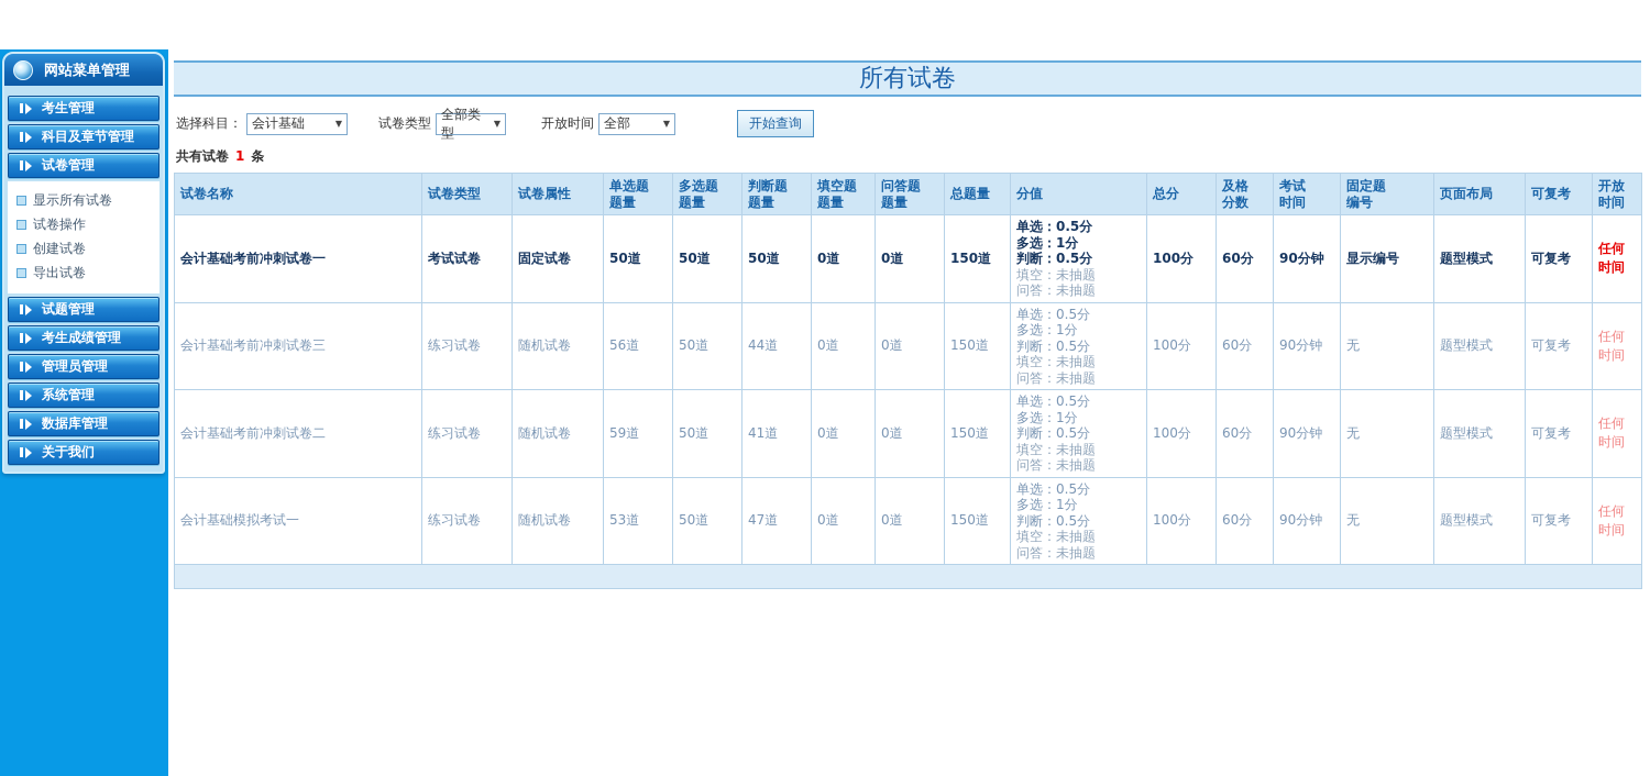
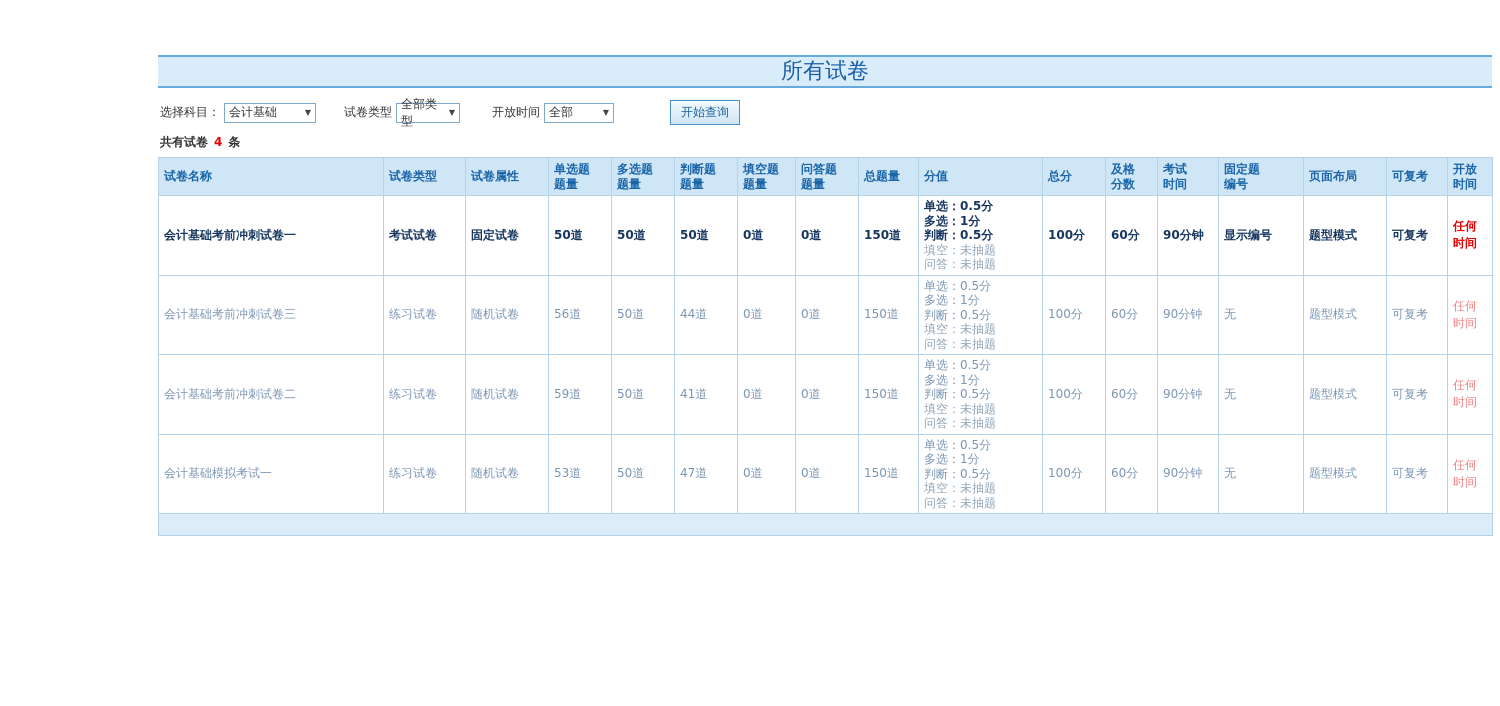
- 网站菜单管理
- 考生管理
- 科目及章节管理
- 试卷管理
- 显示所有试卷
- 试卷操作
- 创建试卷
- 导出试卷
- 试题管理
- 考生成绩管理
- 管理员管理
- 系统管理
- 数据库管理
- 关于我们
  所有试卷
  选择科目：
  会计基础
  ▼
  试卷类型
  全部类型
  ▼
  开放时间
  全部
  ▼
  开始查询
- 共有试卷 1 条
+ 共有试卷 4 条
  试卷名称	试卷类型	试卷属性	单选题 题量	多选题 题量	判断题 题量	填空题 题量	问答题 题量	总题量	分值	总分	及格 分数	考试 时间	固定题 编号	页面布局	可复考	开放时间
  会计基础考前冲刺试卷一	考试试卷	固定试卷	50道	50道	50道	0道	0道	150道	单选：0.5分多选：1分判断：0.5分填空：未抽题问答：未抽题	100分	60分	90分钟	显示编号	题型模式	可复考	任何时间
  会计基础考前冲刺试卷三	练习试卷	随机试卷	56道	50道	44道	0道	0道	150道	单选：0.5分多选：1分判断：0.5分填空：未抽题问答：未抽题	100分	60分	90分钟	无	题型模式	可复考	任何时间
  会计基础考前冲刺试卷二	练习试卷	随机试卷	59道	50道	41道	0道	0道	150道	单选：0.5分多选：1分判断：0.5分填空：未抽题问答：未抽题	100分	60分	90分钟	无	题型模式	可复考	任何时间
  会计基础模拟考试一	练习试卷	随机试卷	53道	50道	47道	0道	0道	150道	单选：0.5分多选：1分判断：0.5分填空：未抽题问答：未抽题	100分	60分	90分钟	无	题型模式	可复考	任何时间
